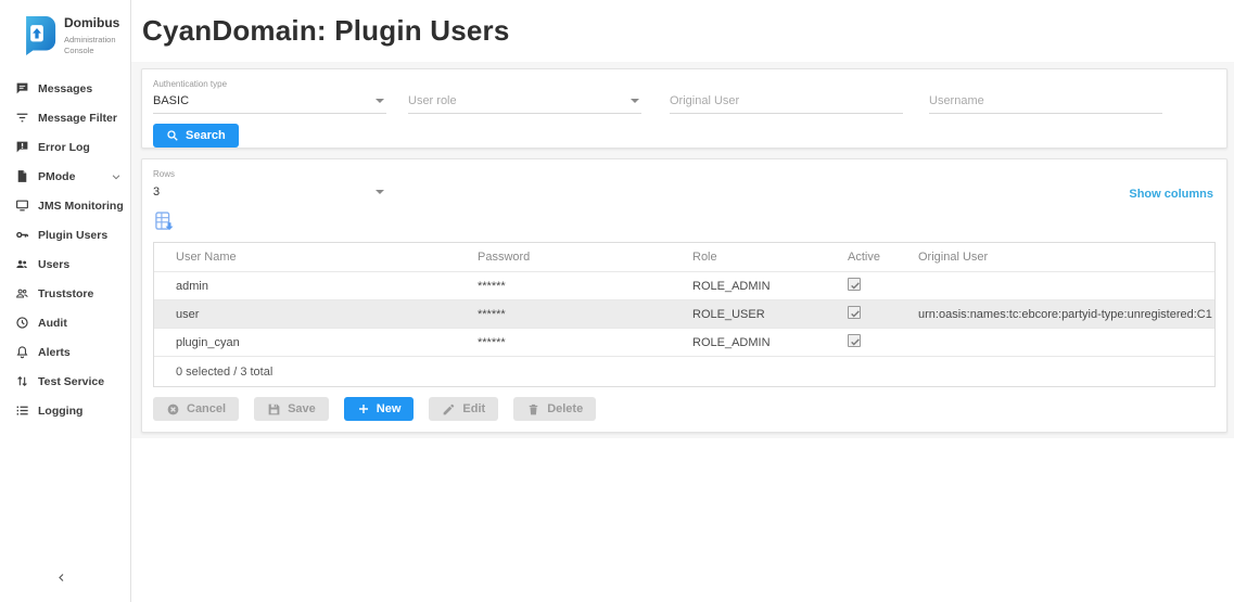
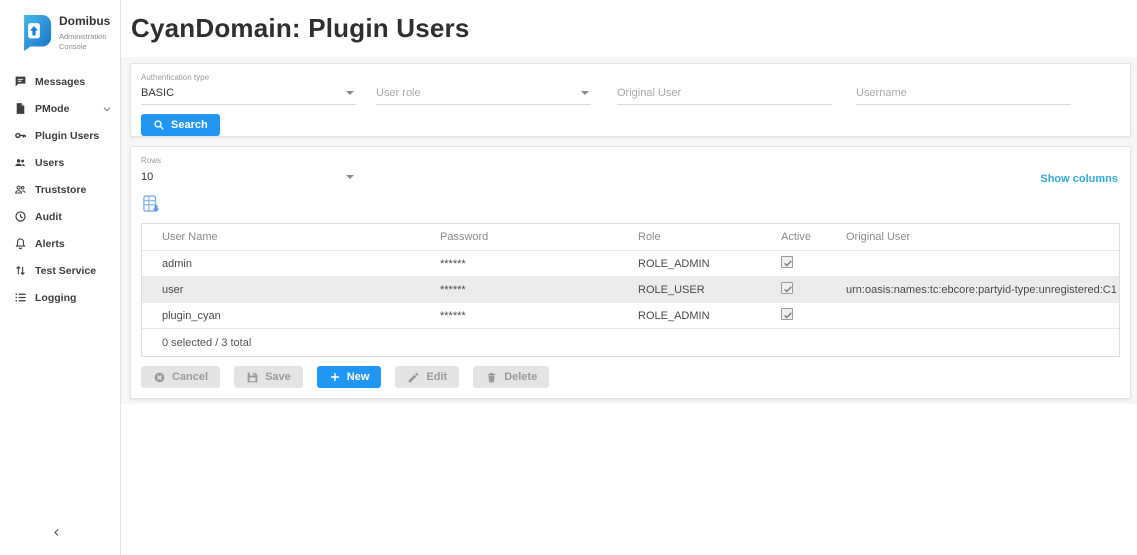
  Domibus
  Administration
  Console
  Messages
- Message Filter
- Error Log
  PMode
- JMS Monitoring
  Plugin Users
  Users
  Truststore
  Audit
  Alerts
  Test Service
  Logging
  CyanDomain: Plugin Users
  Authentication type
  BASIC
  User role
  Original User
  Username
  Search
  Rows
- 3
+ 10
  Show columns
  User Name
  Password
  Role
  Active
  Original User
  admin
  ******
  ROLE_ADMIN
  user
  ******
  ROLE_USER
  urn:oasis:names:tc:ebcore:partyid-type:unregistered:C1
  plugin_cyan
  ******
  ROLE_ADMIN
  0 selected / 3 total
  Cancel
  Save
  New
  Edit
  Delete
